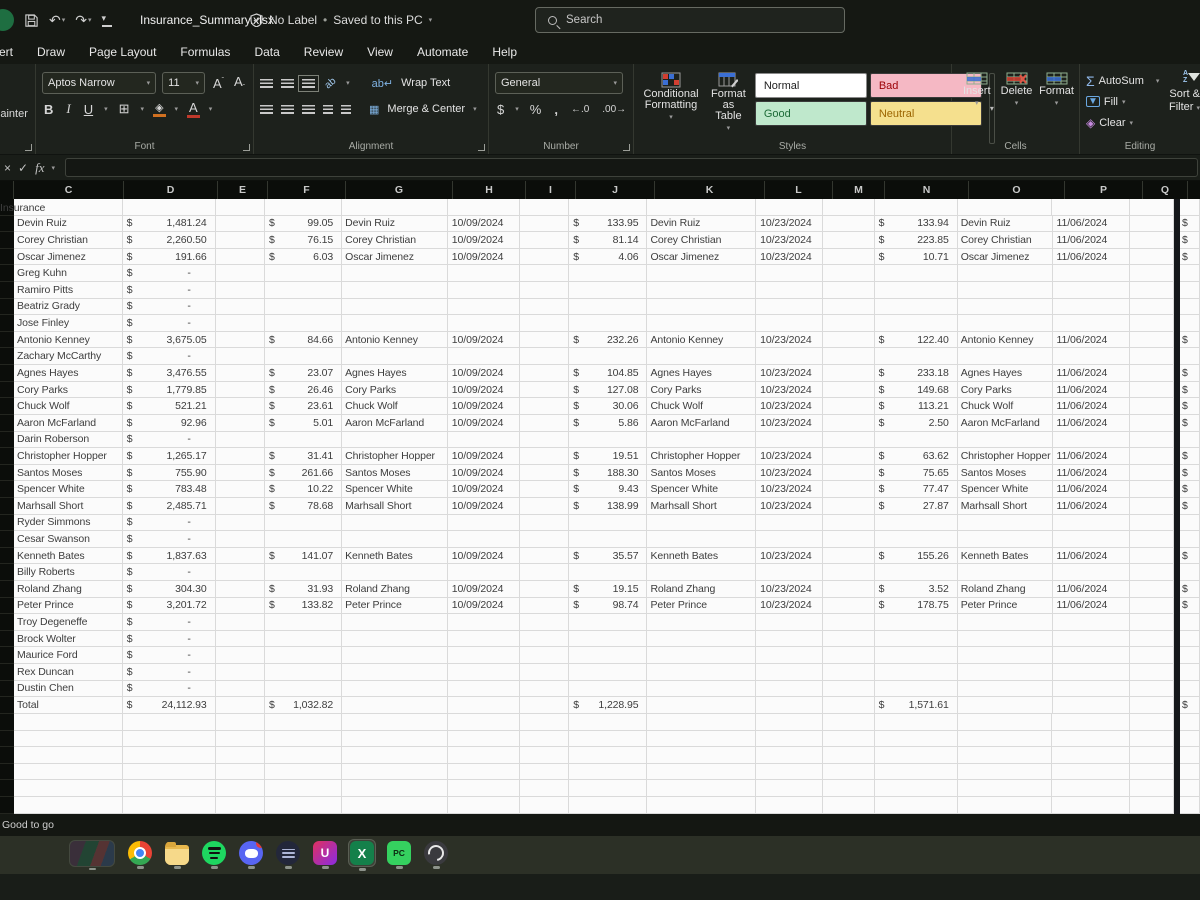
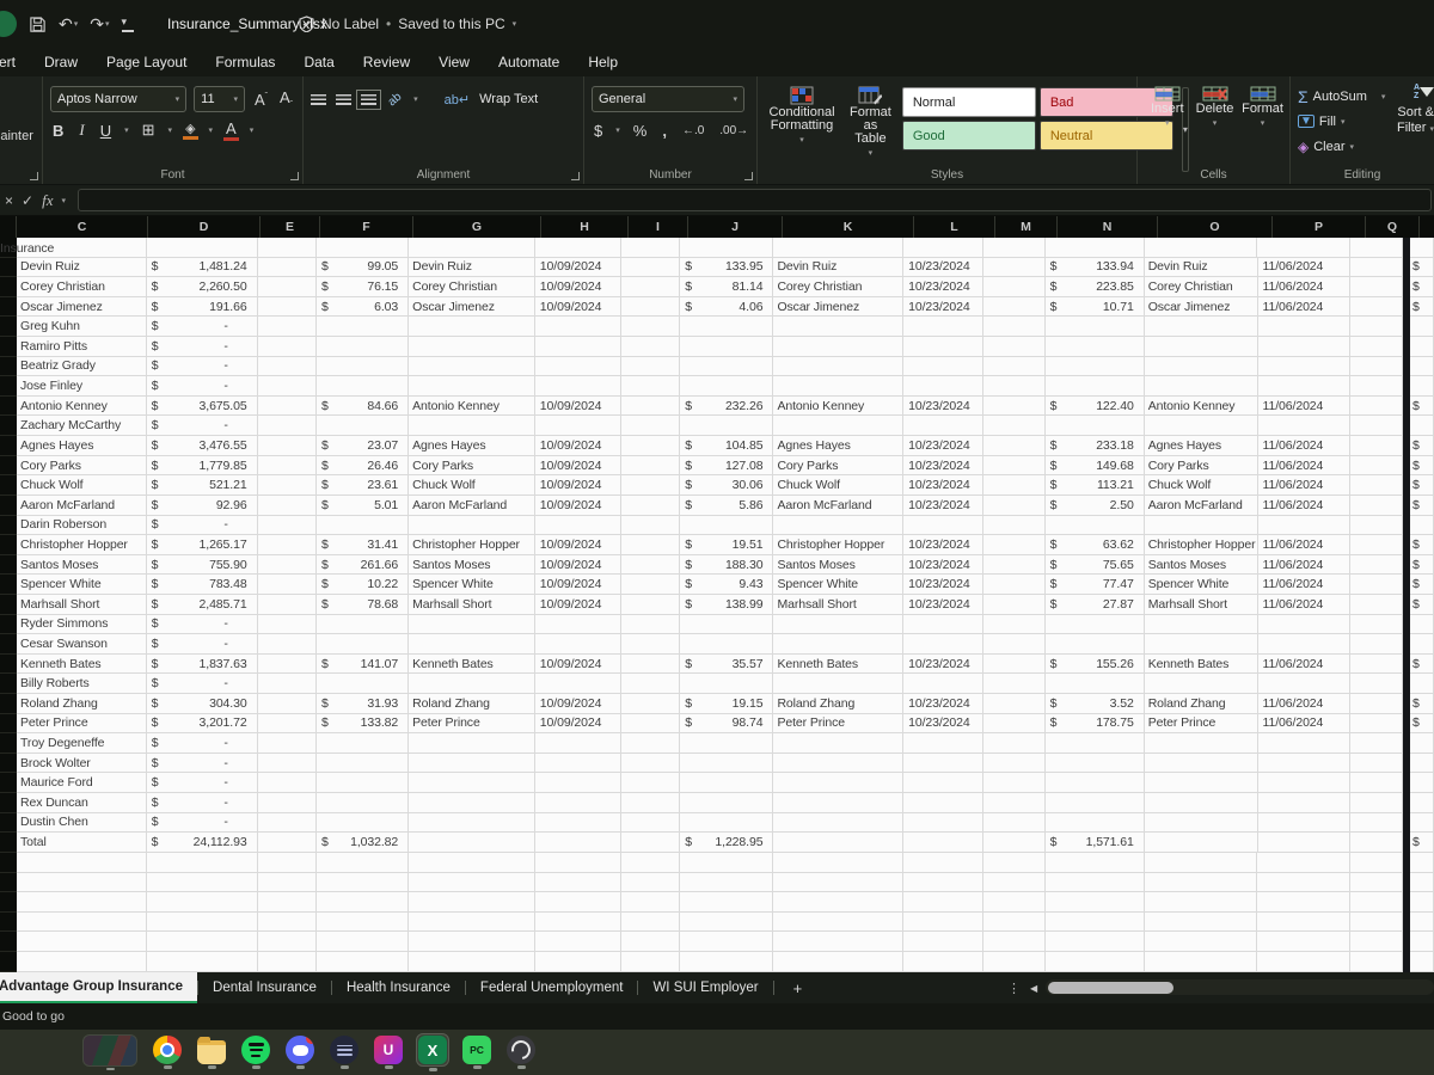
  ↶
  ↷
  ▾
  Insurance_Summaryxlsx
  No Label
  •
  Saved to this PC
- Search
  Draw
  Page Layout
  Formulas
  Data
  Review
  View
  Automate
  Help
  ainter
  Aptos Narrow
  11
  B
  I
  U
  ⊞
  ◈
  A
  Font
  ab↵
  Wrap Text
- ▦
- Merge & Center
  Alignment
  General
  $
  %
  ,
  ←.0
  .00→
  Number
  Conditional Formatting
  Format as Table
  Normal
  Bad
  Good
  Neutral
  ▾
  Styles
  Insert
  Delete
  Format
  Cells
  Σ
  AutoSum
  ▼
  Fill
  ◈
  Clear
  Editing
  Sort &
  Filter
  ×
  ✓
  fx
  C
  D
  E
  F
  G
  H
  I
  J
  K
  L
  M
  N
  O
  P
  Q
  Devin Ruiz
  $
  1,481.24
  $
  99.05
  Devin Ruiz
  10/09/2024
  $
  133.95
  Devin Ruiz
  10/23/2024
  $
  133.94
  Devin Ruiz
  11/06/2024
  $
  Corey Christian
  $
  2,260.50
  $
  76.15
  Corey Christian
  10/09/2024
  $
  81.14
  Corey Christian
  10/23/2024
  $
  223.85
  Corey Christian
  11/06/2024
  $
  Oscar Jimenez
  $
  191.66
  $
  6.03
  Oscar Jimenez
  10/09/2024
  $
  4.06
  Oscar Jimenez
  10/23/2024
  $
  10.71
  Oscar Jimenez
  11/06/2024
  $
  Greg Kuhn
  $
  -
  Ramiro Pitts
  $
  -
  Beatriz Grady
  $
  -
  Jose Finley
  $
  -
  Antonio Kenney
  $
  3,675.05
  $
  84.66
  Antonio Kenney
  10/09/2024
  $
  232.26
  Antonio Kenney
  10/23/2024
  $
  122.40
  Antonio Kenney
  11/06/2024
  $
  Zachary McCarthy
  $
  -
  Agnes Hayes
  $
  3,476.55
  $
  23.07
  Agnes Hayes
  10/09/2024
  $
  104.85
  Agnes Hayes
  10/23/2024
  $
  233.18
  Agnes Hayes
  11/06/2024
  $
  Cory Parks
  $
  1,779.85
  $
  26.46
  Cory Parks
  10/09/2024
  $
  127.08
  Cory Parks
  10/23/2024
  $
  149.68
  Cory Parks
  11/06/2024
  $
  Chuck Wolf
  $
  521.21
  $
  23.61
  Chuck Wolf
  10/09/2024
  $
  30.06
  Chuck Wolf
  10/23/2024
  $
  113.21
  Chuck Wolf
  11/06/2024
  $
  Aaron McFarland
  $
  92.96
  $
  5.01
  Aaron McFarland
  10/09/2024
  $
  5.86
  Aaron McFarland
  10/23/2024
  $
  2.50
  Aaron McFarland
  11/06/2024
  $
  Darin Roberson
  $
  -
  Christopher Hopper
  $
  1,265.17
  $
  31.41
  Christopher Hopper
  10/09/2024
  $
  19.51
  Christopher Hopper
  10/23/2024
  $
  63.62
  Christopher Hopper
  11/06/2024
  $
  Santos Moses
  $
  755.90
  $
  261.66
  Santos Moses
  10/09/2024
  $
  188.30
  Santos Moses
  10/23/2024
  $
  75.65
  Santos Moses
  11/06/2024
  $
  Spencer White
  $
  783.48
  $
  10.22
  Spencer White
  10/09/2024
  $
  9.43
  Spencer White
  10/23/2024
  $
  77.47
  Spencer White
  11/06/2024
  $
  Marhsall Short
  $
  2,485.71
  $
  78.68
  Marhsall Short
  10/09/2024
  $
  138.99
  Marhsall Short
  10/23/2024
  $
  27.87
  Marhsall Short
  11/06/2024
  $
  Ryder Simmons
  $
  -
  Cesar Swanson
  $
  -
  Kenneth Bates
  $
  1,837.63
  $
  141.07
  Kenneth Bates
  10/09/2024
  $
  35.57
  Kenneth Bates
  10/23/2024
  $
  155.26
  Kenneth Bates
  11/06/2024
  $
  Billy Roberts
  $
  -
  Roland Zhang
  $
  304.30
  $
  31.93
  Roland Zhang
  10/09/2024
  $
  19.15
  Roland Zhang
  10/23/2024
  $
  3.52
  Roland Zhang
  11/06/2024
  $
  Peter Prince
  $
  3,201.72
  $
  133.82
  Peter Prince
  10/09/2024
  $
  98.74
  Peter Prince
  10/23/2024
  $
  178.75
  Peter Prince
  11/06/2024
  $
  Troy Degeneffe
  $
  -
  Brock Wolter
  $
  -
  Maurice Ford
  $
  -
  Rex Duncan
  $
  -
  Dustin Chen
  $
  -
  Total
  $
  24,112.93
  $
  1,032.82
  $
  1,228.95
  $
  1,571.61
  $
  Insurance
+ Advantage Group Insurance
+ Dental Insurance
+ Health Insurance
+ Federal Unemployment
+ WI SUI Employer
+ +
+ ⋮
+ ◀
  U
  X
  PC
